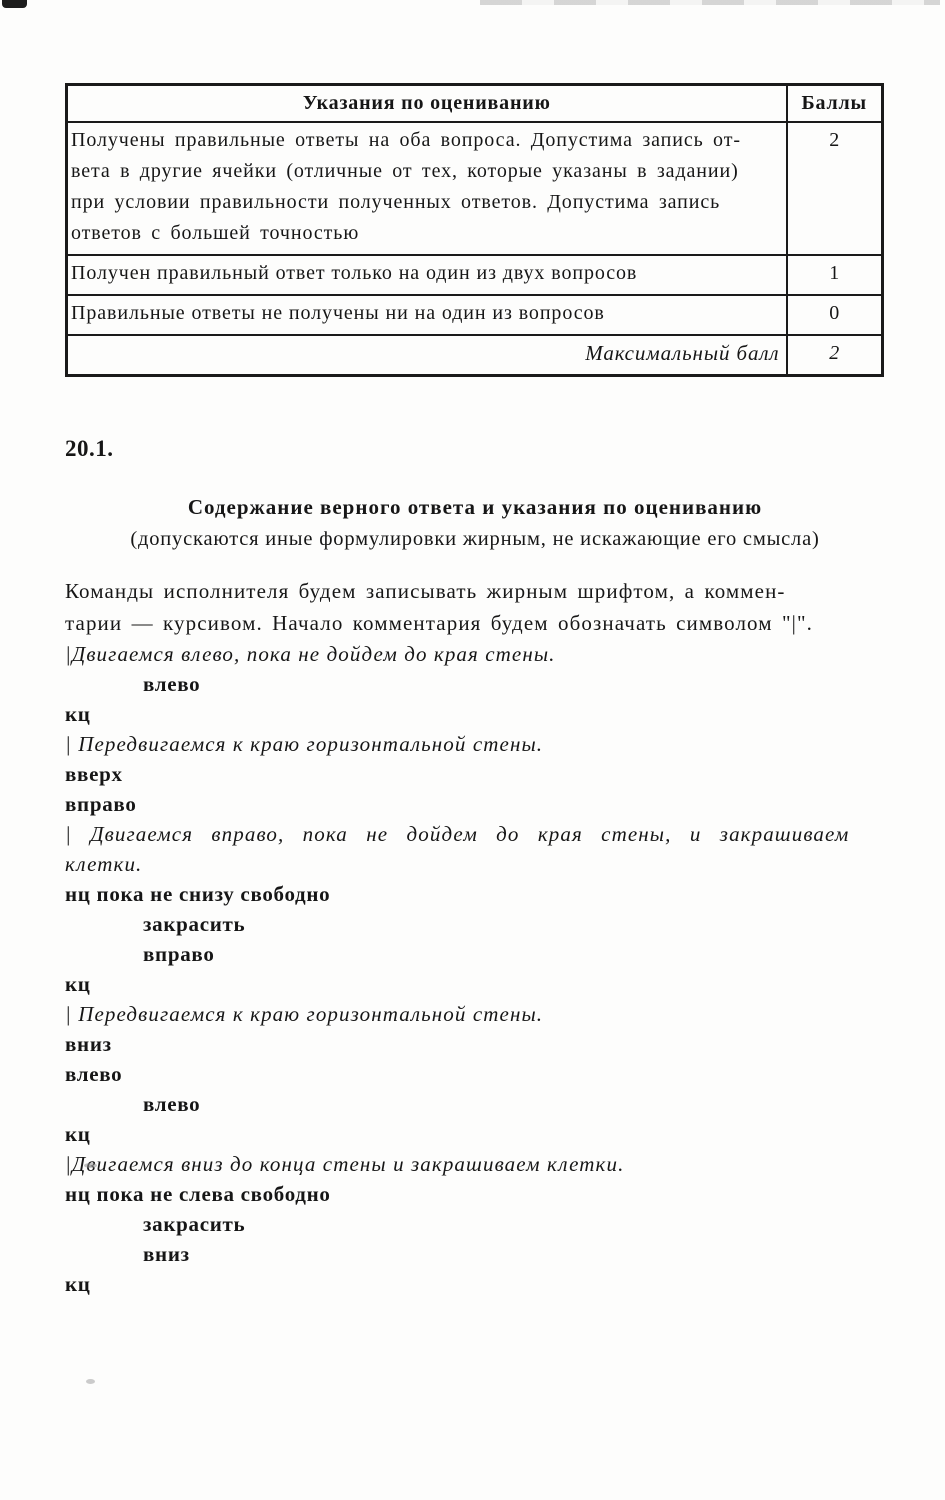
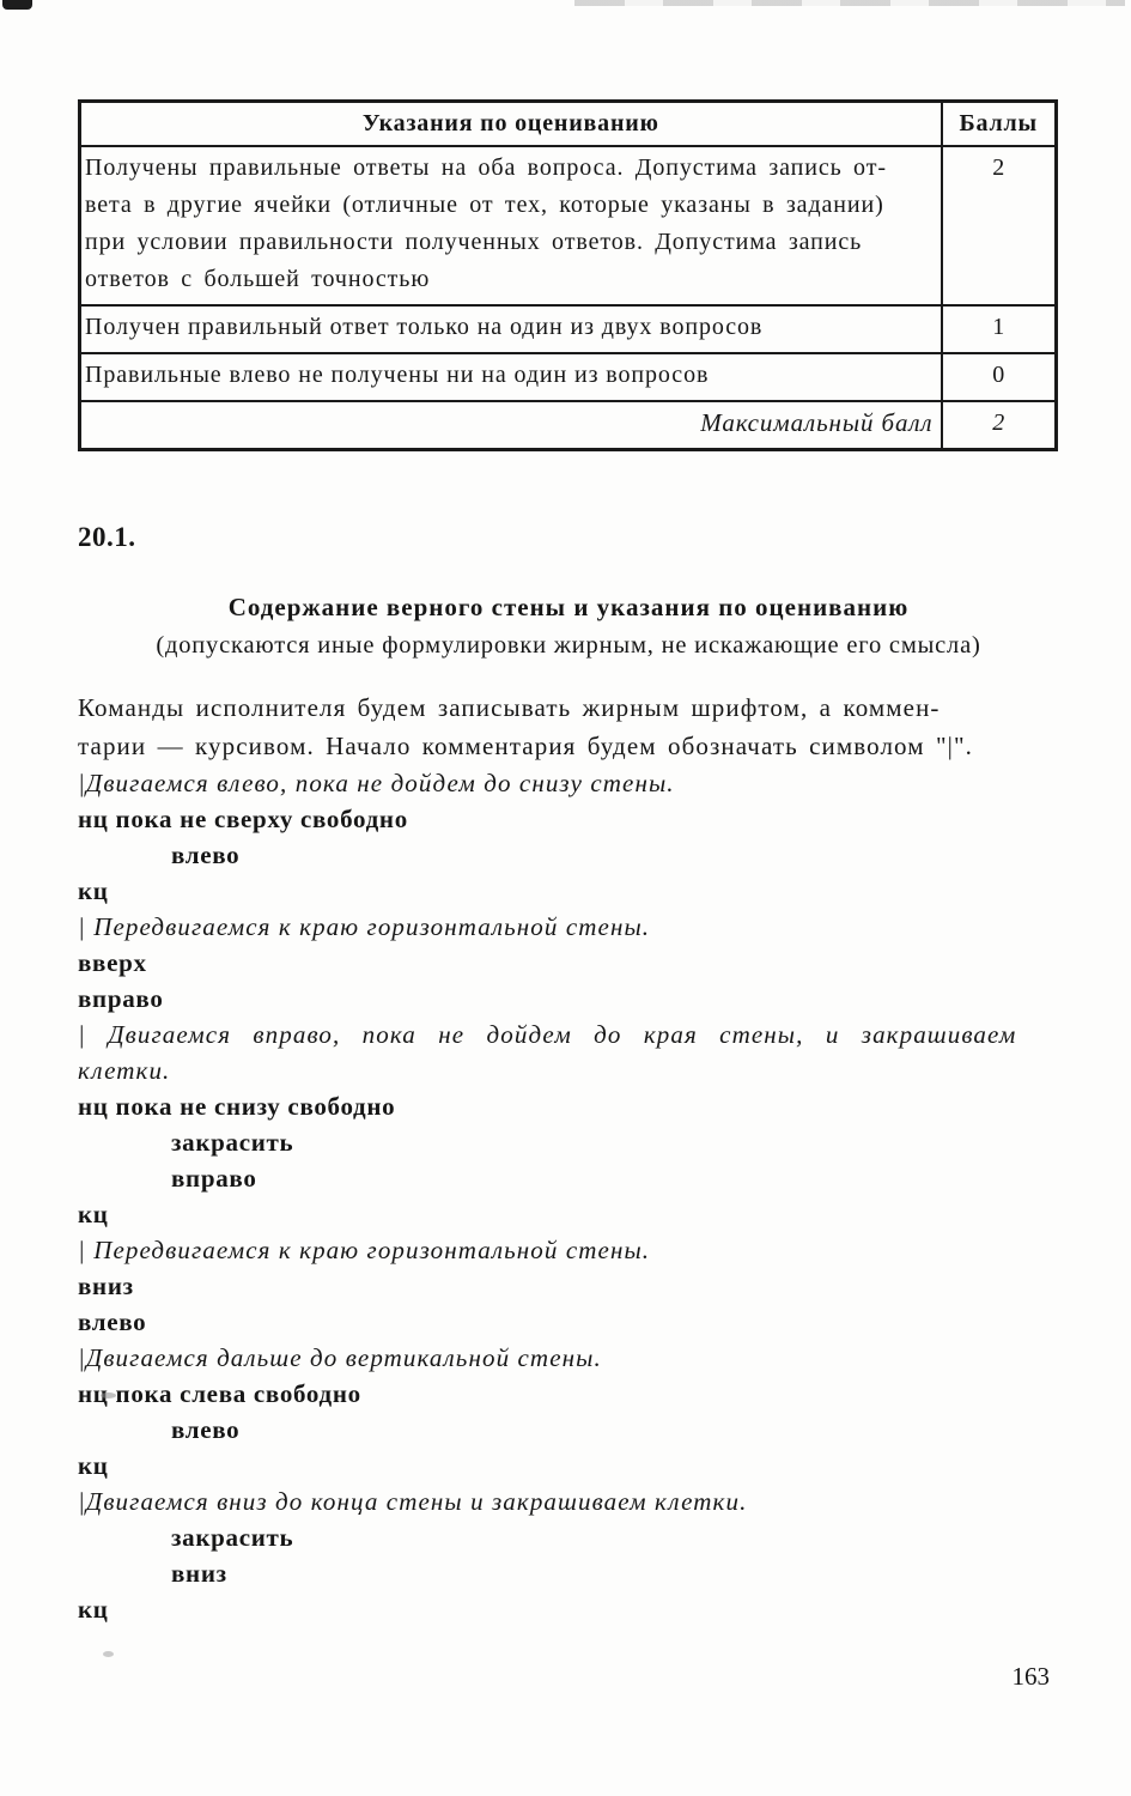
  Указания по оцениванию	Баллы
  Получены правильные ответы на оба вопроса. Допустима запись от- вета в другие ячейки (отличные от тех, которые указаны в задании) при условии правильности полученных ответов. Допустима запись ответов с большей точностью	2
  Получен правильный ответ только на один из двух вопросов	1
- Правильные ответы не получены ни на один из вопросов	0
+ Правильные влево не получены ни на один из вопросов	0
  Максимальный балл	2
  20.1.
- Содержание верного ответа и указания по оцениванию
+ Содержание верного стены и указания по оцениванию
  (допускаются иные формулировки жирным, не искажающие его смысла)
  Команды исполнителя будем записывать жирным шрифтом, а коммен-
  тарии — курсивом. Начало комментария будем обозначать символом "|".
- |Двигаемся влево, пока не дойдем до края стены.
+ |Двигаемся влево, пока не дойдем до снизу стены.
+ нц пока не сверху свободно
  влево
  кц
  | Передвигаемся к краю горизонтальной стены.
  вверх
  вправо
  | Двигаемся вправо, пока не дойдем до края стены, и закрашиваем
  клетки.
  нц пока не снизу свободно
  закрасить
  вправо
  кц
  | Передвигаемся к краю горизонтальной стены.
  вниз
  влево
+ |Двигаемся дальше до вертикальной стены.
+ нц пока слева свободно
  влево
  кц
  |Двигаемся вниз до конца стены и закрашиваем клетки.
- нц пока не слева свободно
  закрасить
  вниз
  кц
+ 163
